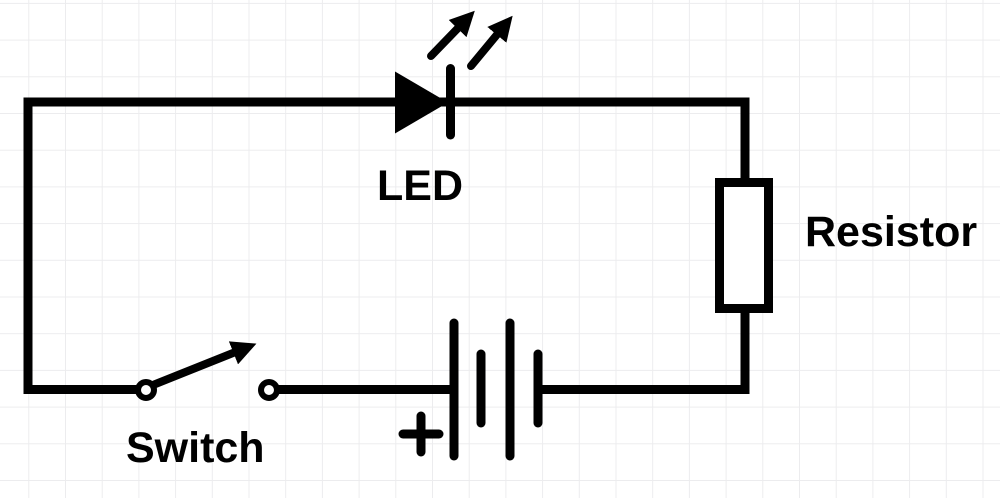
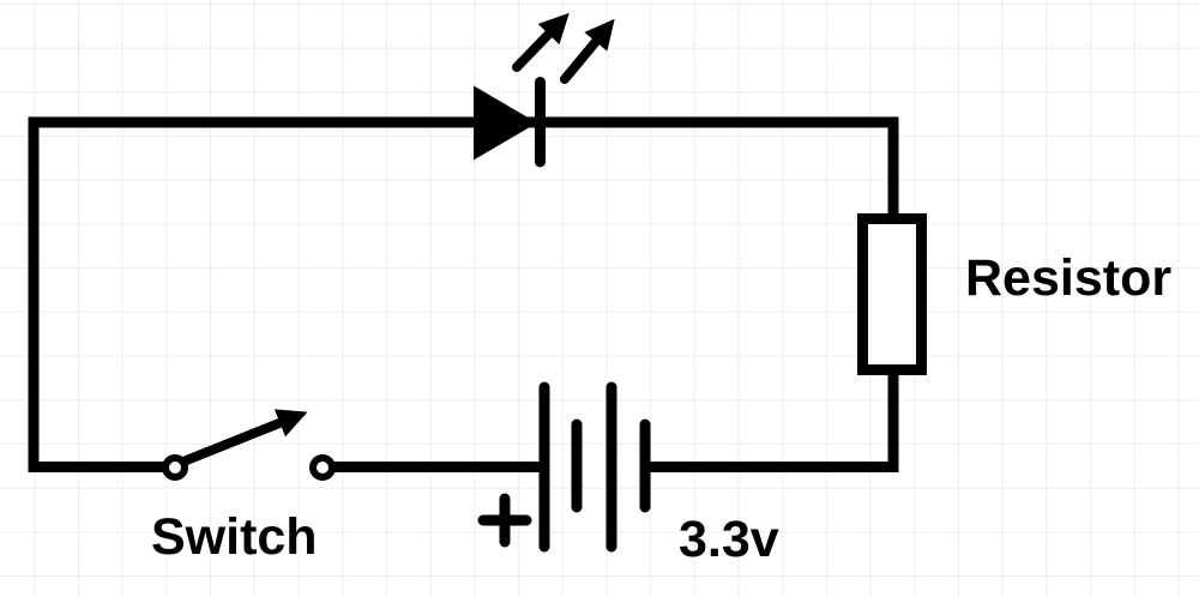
- LED
  Resistor
  Switch
+ 3.3v
